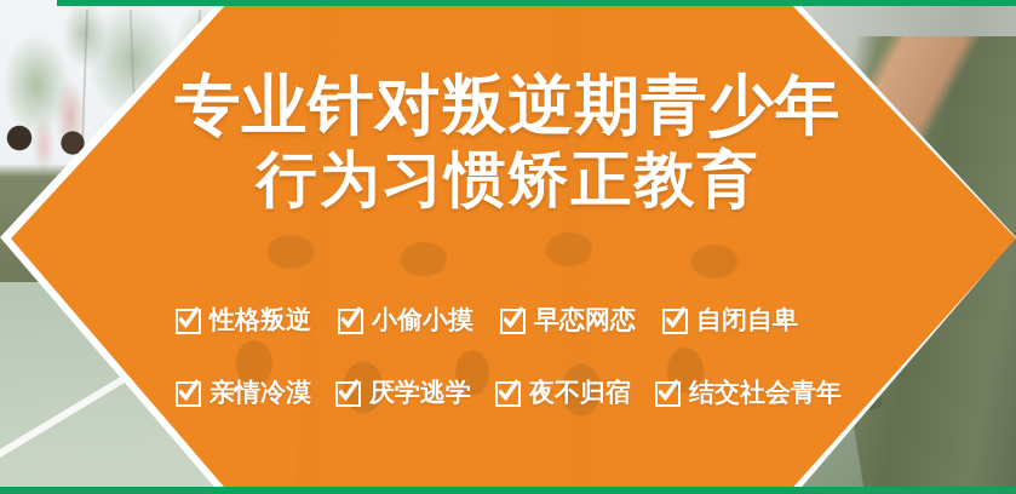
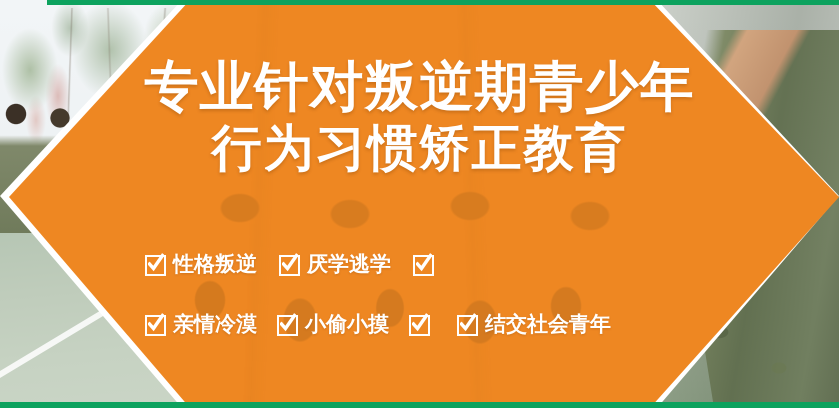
  专业针对叛逆期青少年
  行为习惯矫正教育
  性格叛逆
- 小偷小摸
+ 厌学逃学
- 早恋网恋
- 自闭自卑
  亲情冷漠
- 厌学逃学
+ 小偷小摸
- 夜不归宿
  结交社会青年
